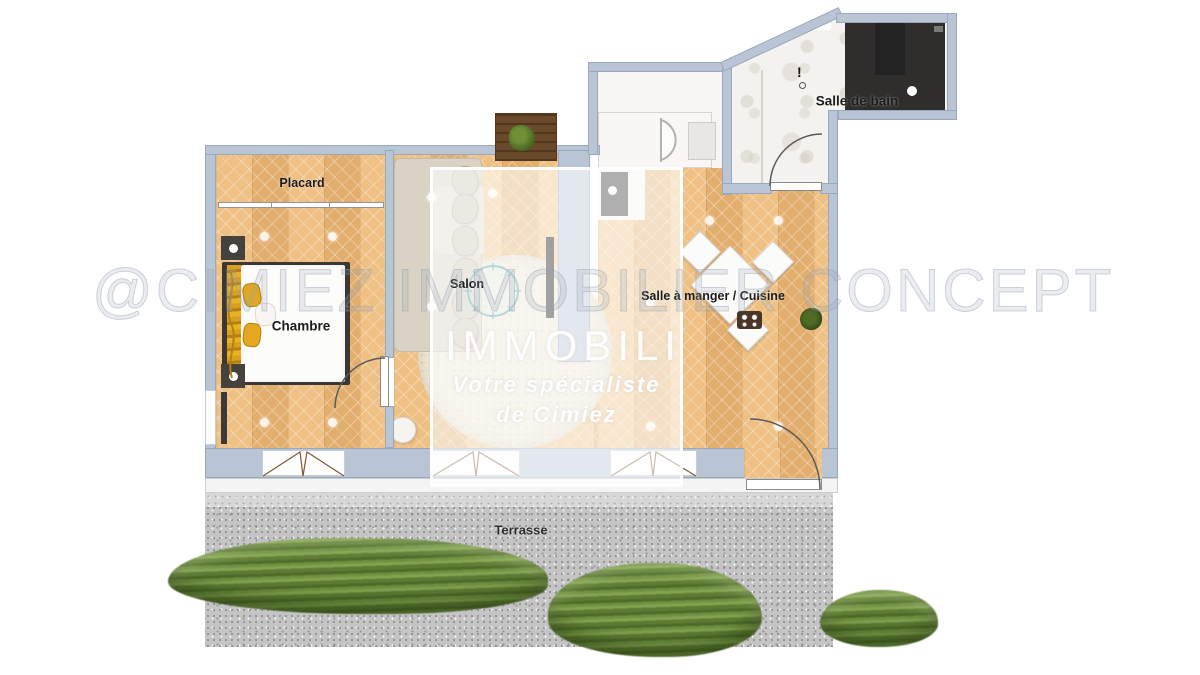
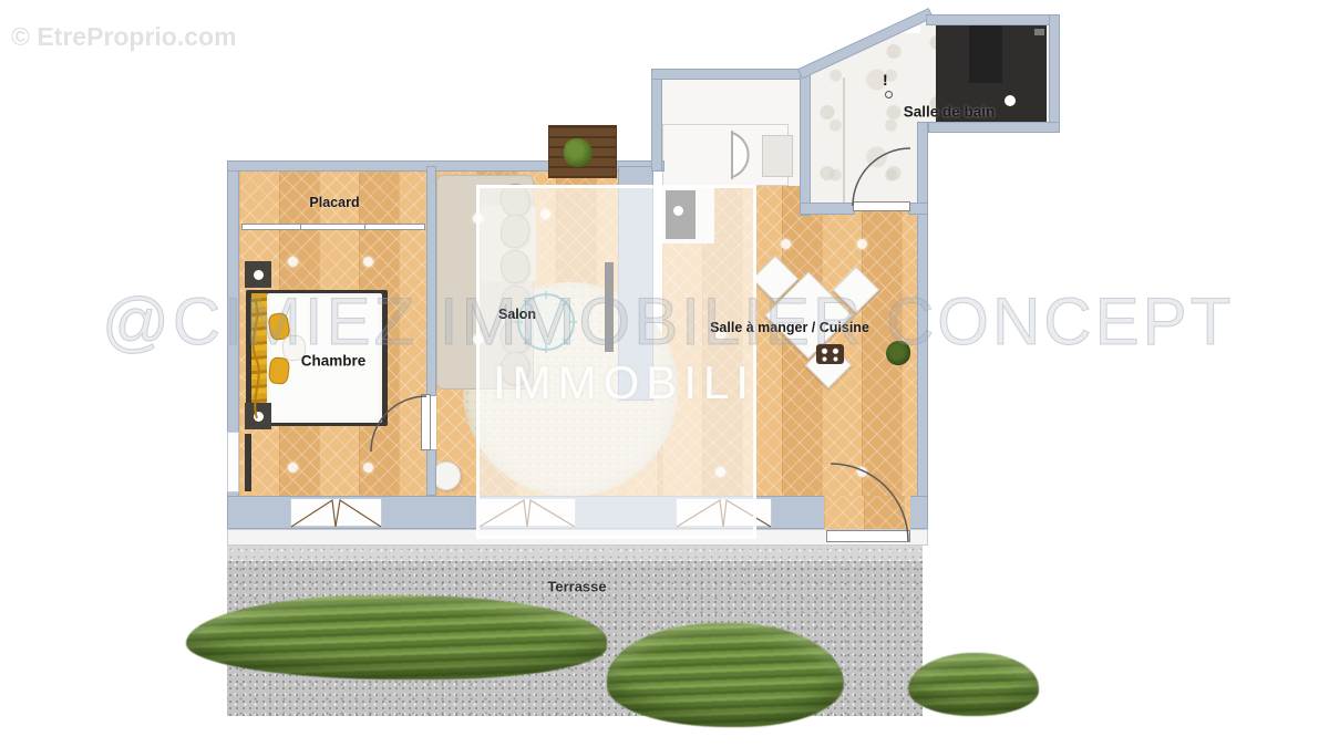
  !
  Placard
  Chambre
  Salon
  Salle à manger / Cuisine
  Salle de bain
  Terrasse
  IMMOBILI
- Votre spécialiste
- de Cimiez
  @CIMIEZ IMMOBILIER CONCEPT
+ © EtreProprio.com
